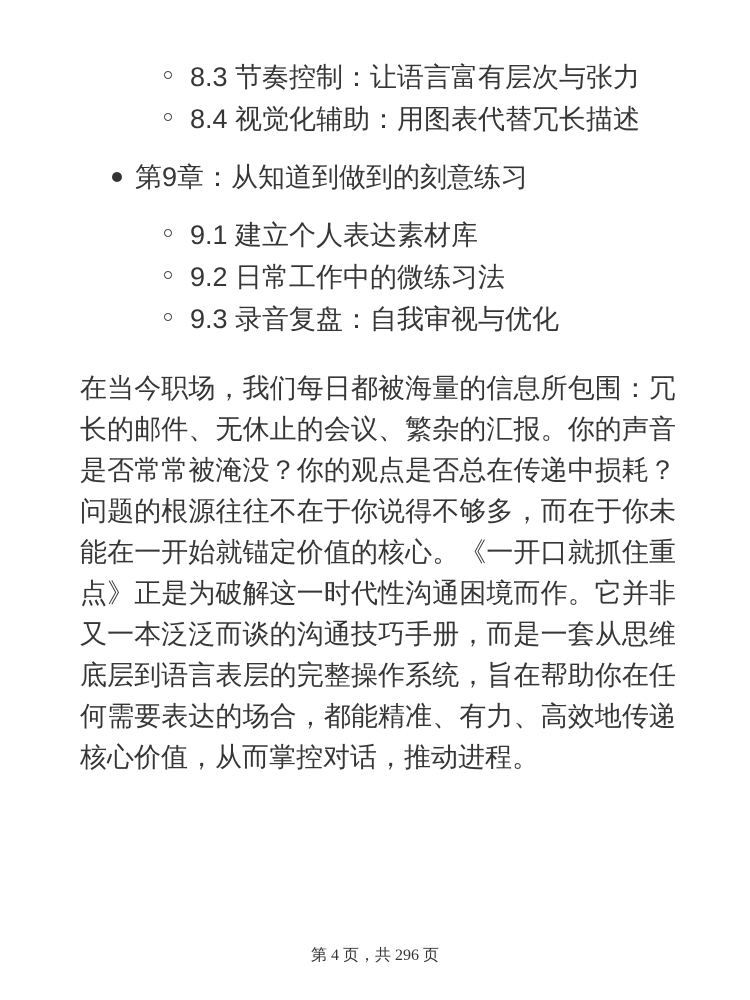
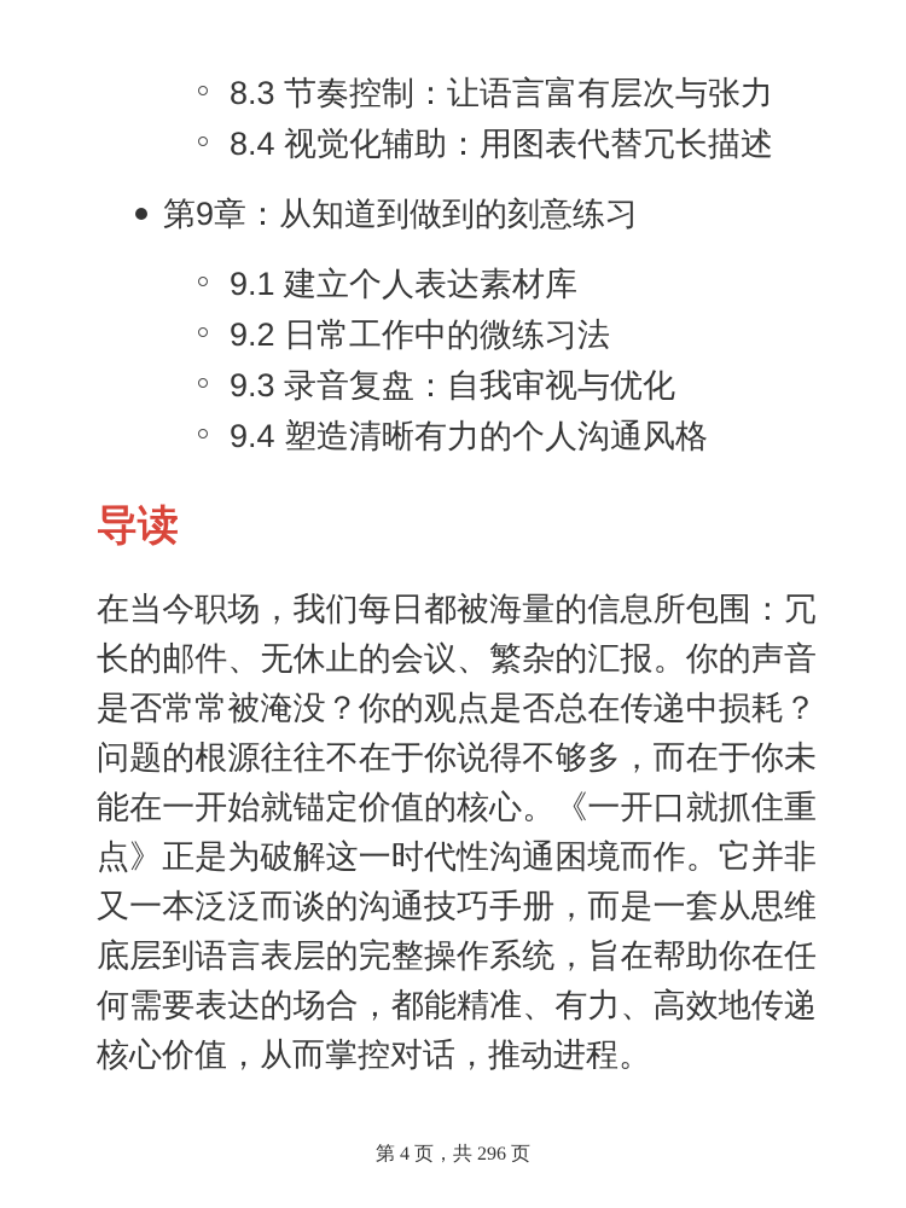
  8.3 节奏控制：让语言富有层次与张力
  8.4 视觉化辅助：用图表代替冗长描述
  第9章：从知道到做到的刻意练习
  9.1 建立个人表达素材库
  9.2 日常工作中的微练习法
  9.3 录音复盘：自我审视与优化
+ 9.4 塑造清晰有力的个人沟通风格
+ 导读
  在当今职场，我们每日都被海量的信息所包围：冗长的邮件、无休止的会议、繁杂的汇报。你的声音是否常常被淹没？你的观点是否总在传递中损耗？问题的根源往往不在于你说得不够多，而在于你未能在一开始就锚定价值的核心。《一开口就抓住重点》正是为破解这一时代性沟通困境而作。它并非又一本泛泛而谈的沟通技巧手册，而是一套从思维底层到语言表层的完整操作系统，旨在帮助你在任何需要表达的场合，都能精准、有力、高效地传递核心价值，从而掌控对话，推动进程。
  第 4 页，共 296 页
